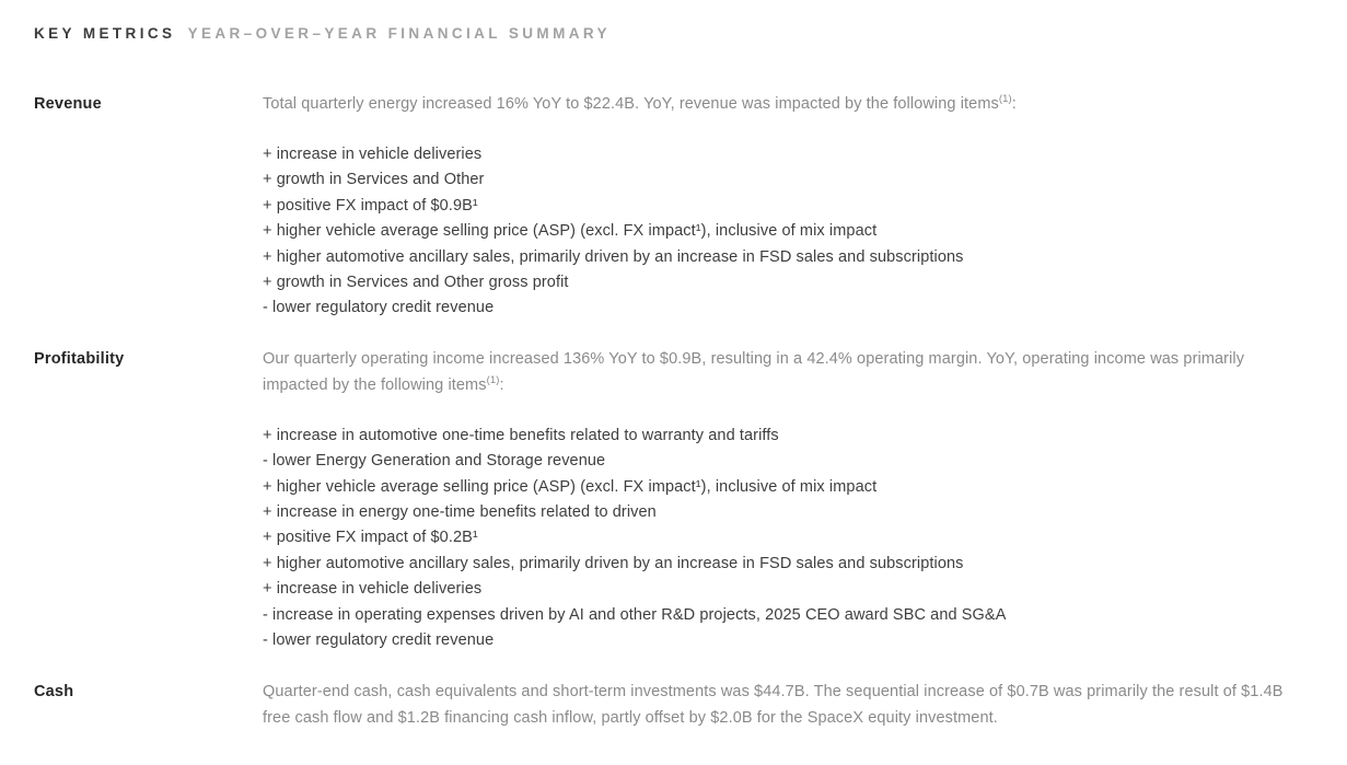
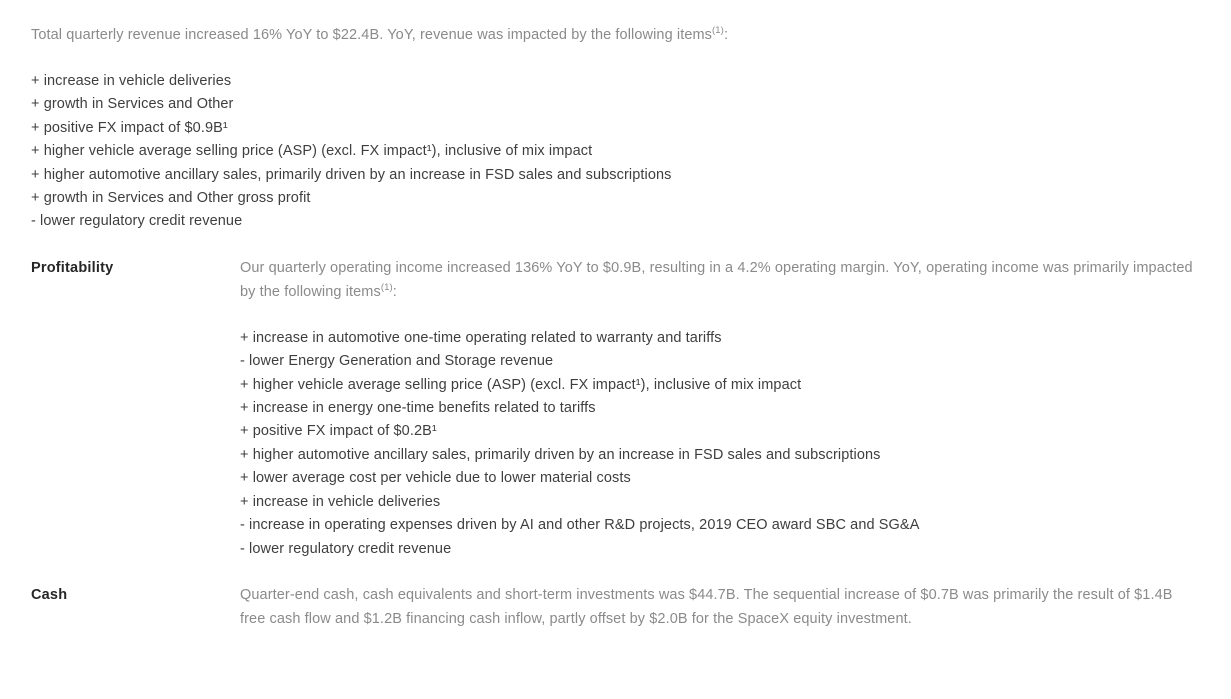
- KEY METRICS YEAR–OVER–YEAR FINANCIAL SUMMARY
- Revenue
- Total quarterly energy increased 16% YoY to $22.4B. YoY, revenue was impacted by the following items(1):
+ Total quarterly revenue increased 16% YoY to $22.4B. YoY, revenue was impacted by the following items(1):
  + increase in vehicle deliveries
  + growth in Services and Other
  + positive FX impact of $0.9B¹
  + higher vehicle average selling price (ASP) (excl. FX impact¹), inclusive of mix impact
  + higher automotive ancillary sales, primarily driven by an increase in FSD sales and subscriptions
  + growth in Services and Other gross profit
  - lower regulatory credit revenue
  Profitability
- Our quarterly operating income increased 136% YoY to $0.9B, resulting in a 42.4% operating margin. YoY, operating income was primarily impacted by the following items(1):
+ Our quarterly operating income increased 136% YoY to $0.9B, resulting in a 4.2% operating margin. YoY, operating income was primarily impacted by the following items(1):
- + increase in automotive one-time benefits related to warranty and tariffs
+ + increase in automotive one-time operating related to warranty and tariffs
  - lower Energy Generation and Storage revenue
  + higher vehicle average selling price (ASP) (excl. FX impact¹), inclusive of mix impact
- + increase in energy one-time benefits related to driven
+ + increase in energy one-time benefits related to tariffs
  + positive FX impact of $0.2B¹
  + higher automotive ancillary sales, primarily driven by an increase in FSD sales and subscriptions
+ + lower average cost per vehicle due to lower material costs
  + increase in vehicle deliveries
- - increase in operating expenses driven by AI and other R&D projects, 2025 CEO award SBC and SG&A
+ - increase in operating expenses driven by AI and other R&D projects, 2019 CEO award SBC and SG&A
  - lower regulatory credit revenue
  Cash
  Quarter-end cash, cash equivalents and short-term investments was $44.7B. The sequential increase of $0.7B was primarily the result of $1.4B free cash flow and $1.2B financing cash inflow, partly offset by $2.0B for the SpaceX equity investment.
